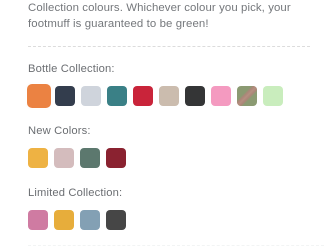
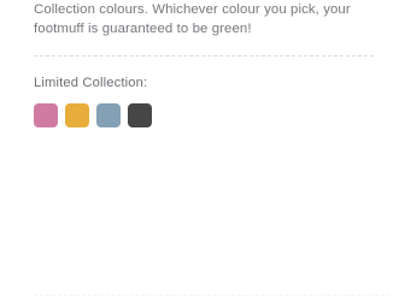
  Collection colours. Whichever colour you pick, your
  footmuff is guaranteed to be green!
- Bottle Collection:
- New Colors:
  Limited Collection:
